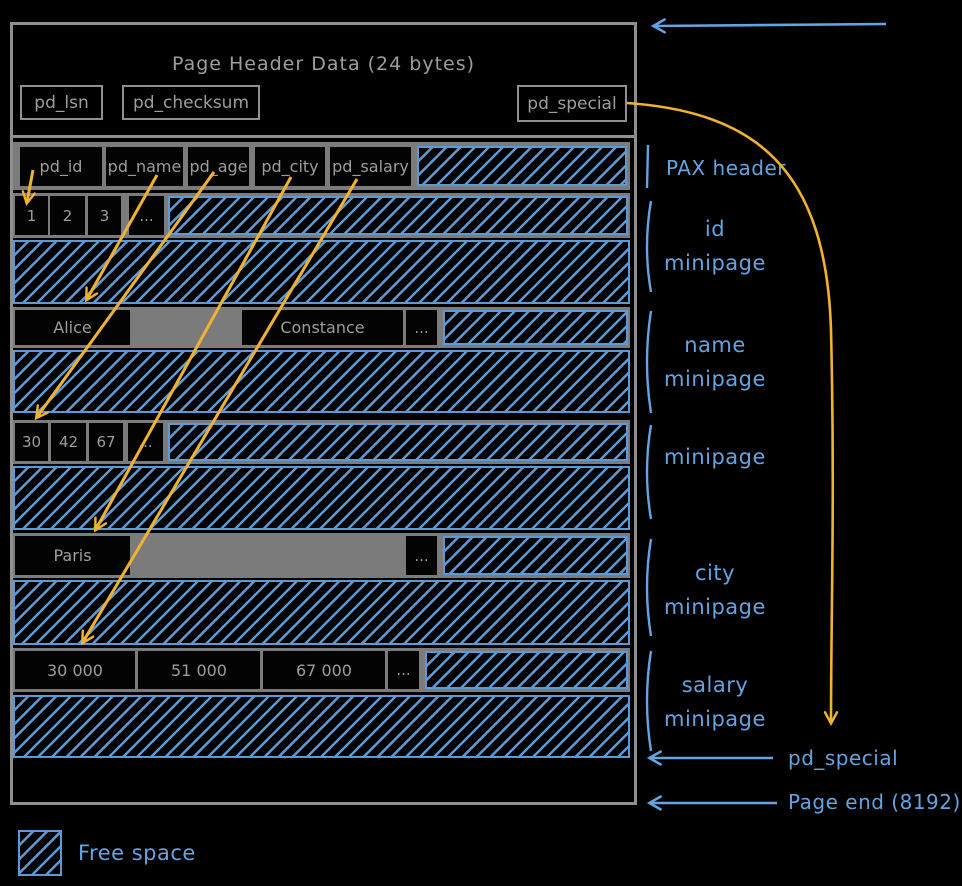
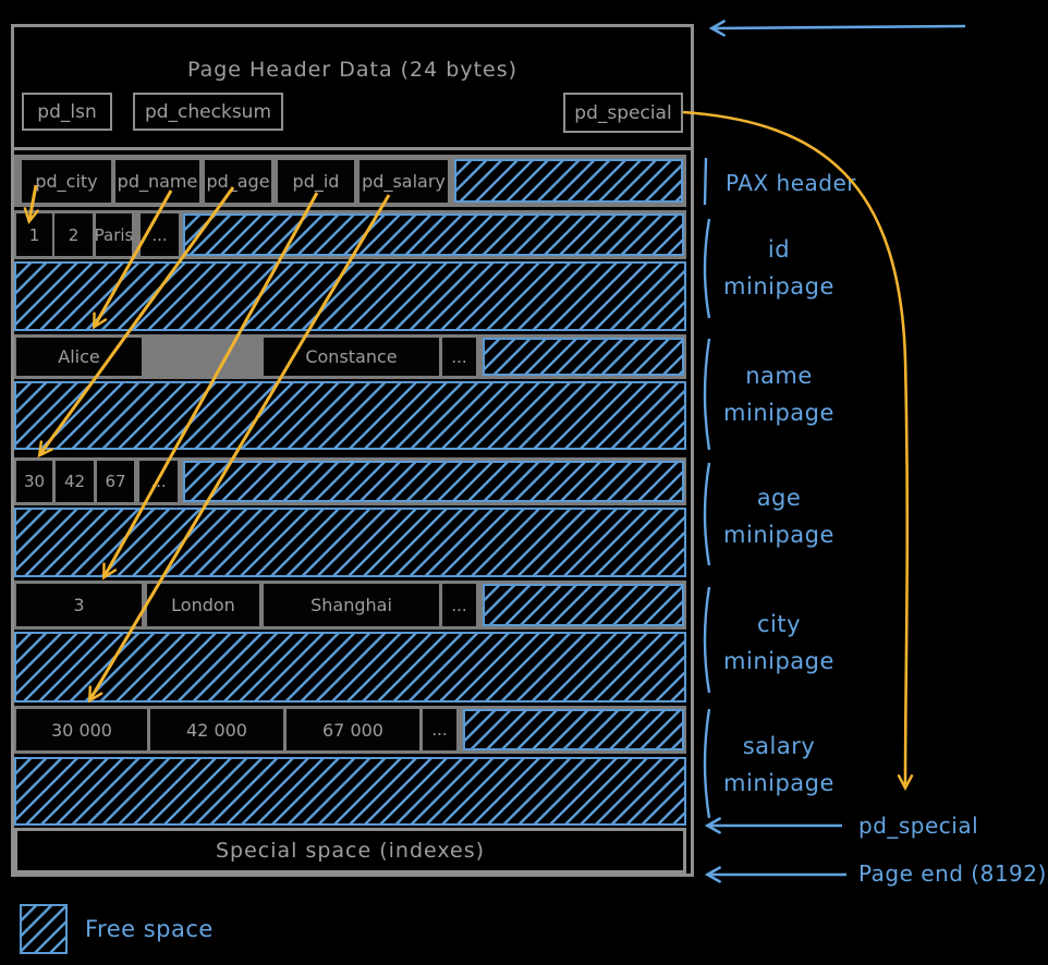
  Page Header Data (24 bytes)
  pd_lsn
  pd_checksum
  pd_special
- pd_id
+ pd_city
  pd_name
  pd_age
- pd_city
+ pd_id
  pd_salary
  1
  2
- 3
+ Paris
  ...
  Alice
  Constance
  ...
  30
  42
  67
- Paris
+ 3
+ London
+ Shanghai
  ...
  30 000
- 51 000
+ 42 000
  67 000
  ...
+ Special space (indexes)
  PAX heade
  id
  minipage
  name
  minipage
+ age
  minipage
  city
  minipage
  salary
  minipage
  pd_special
  Page end (8192)
  Free space
